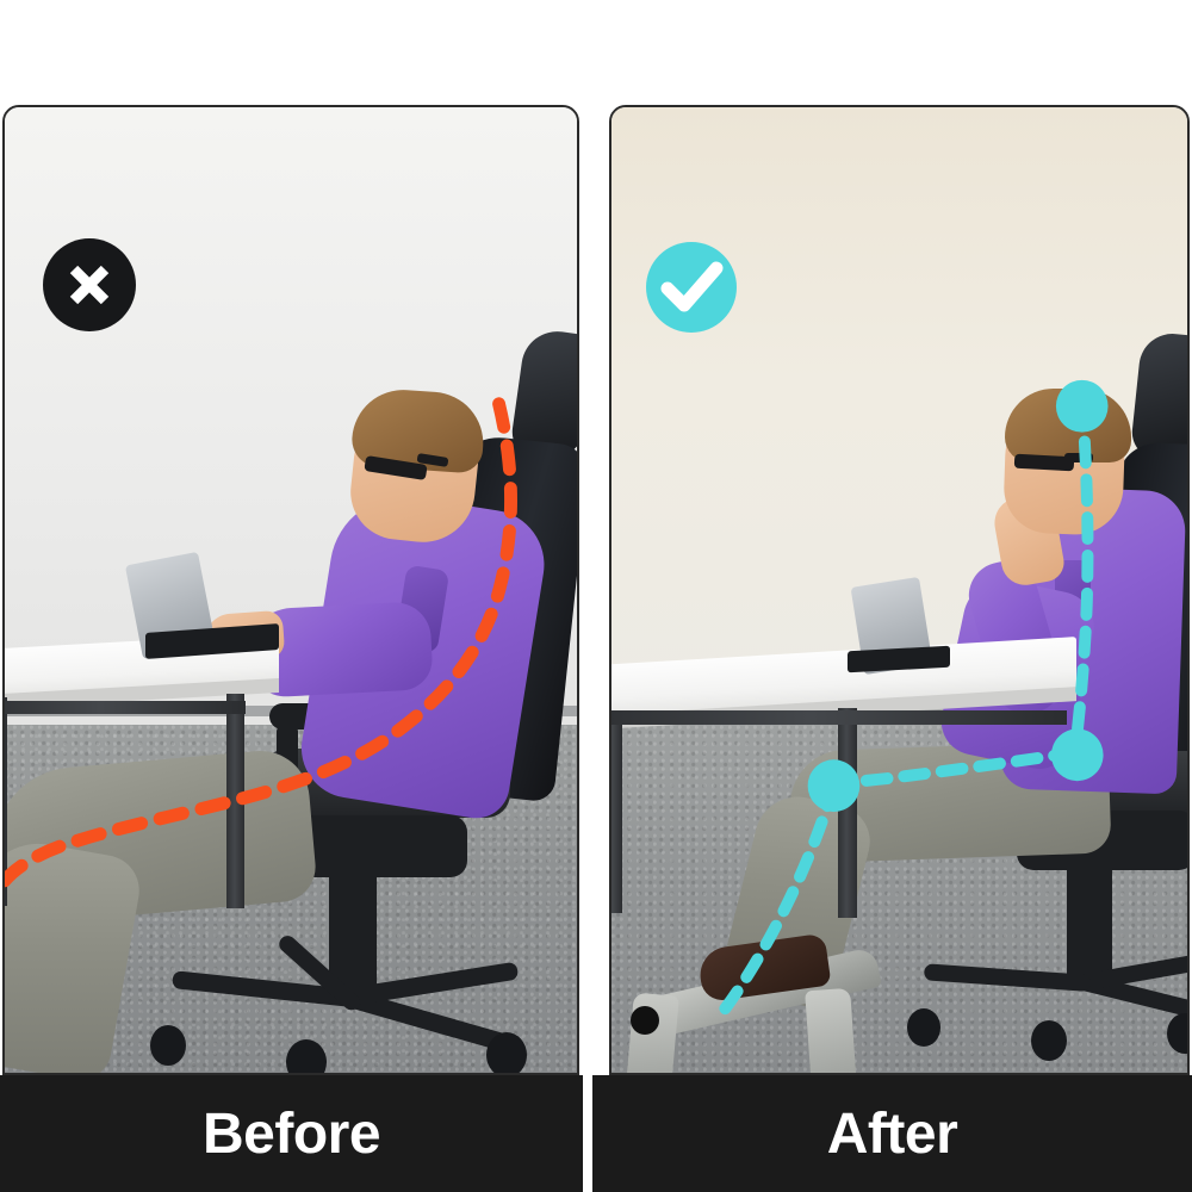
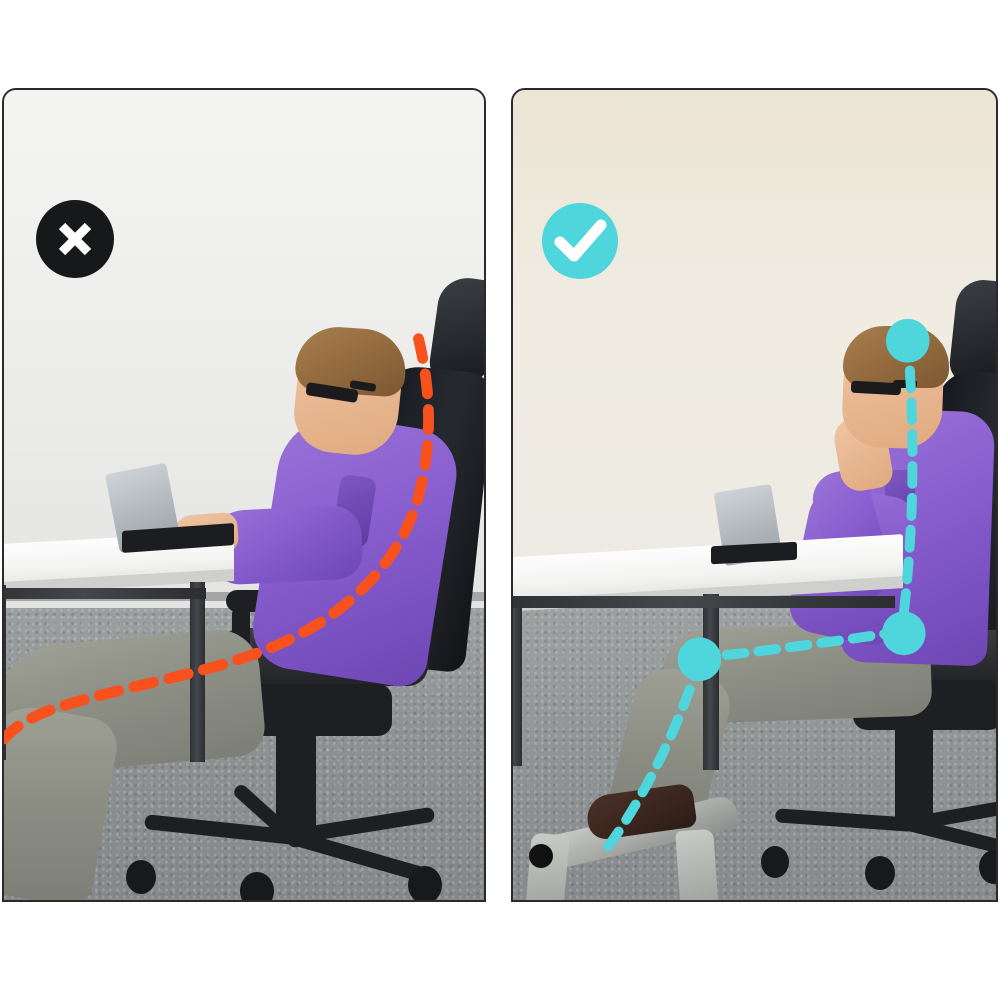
- Before
- After
